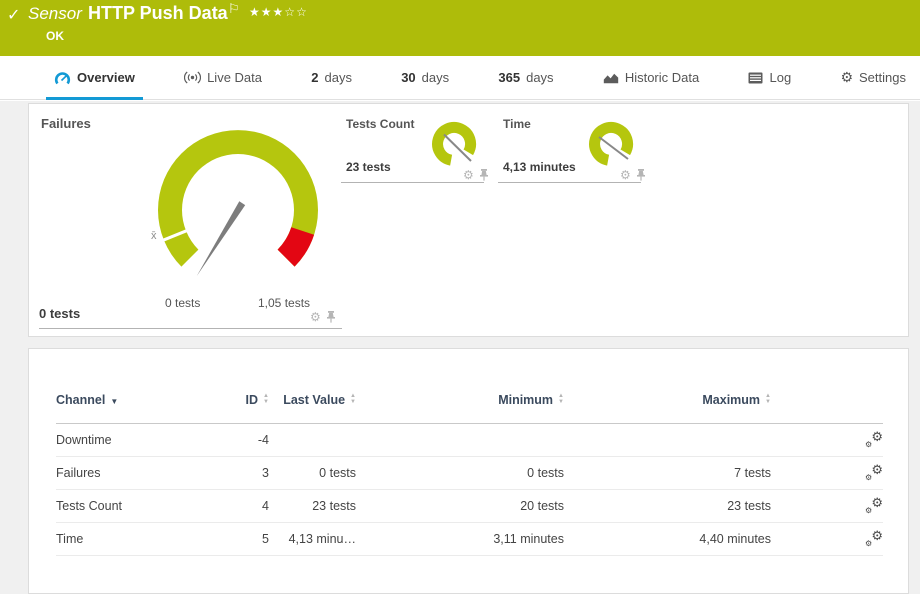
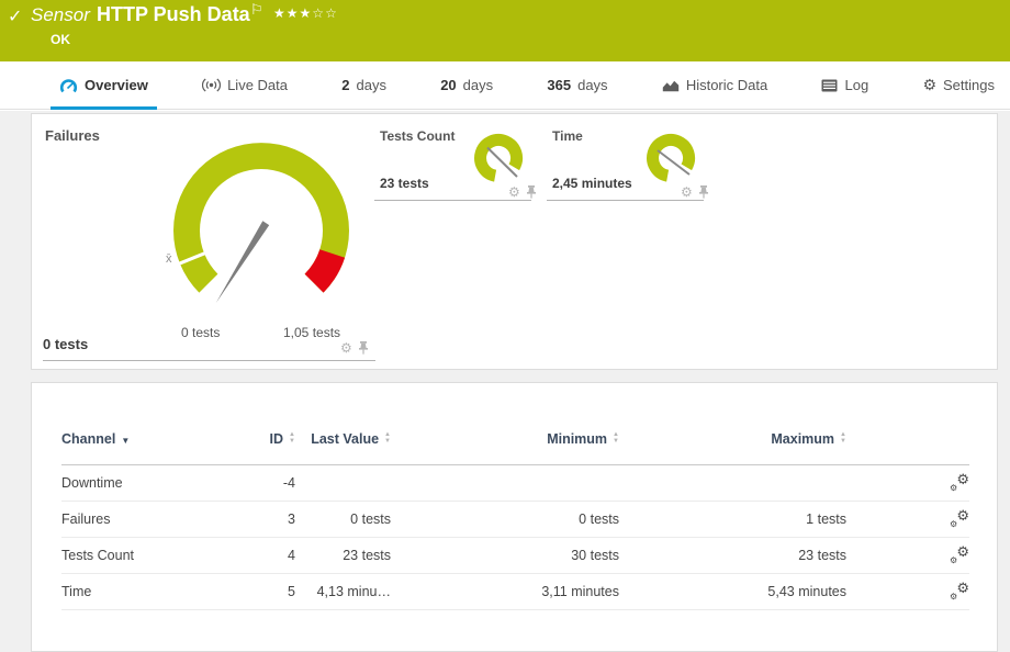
  Sensor
  HTTP Push Data
  OK
  Overview
  Live Data
  2
  days
- 30
+ 20
  days
  365
  days
  Historic Data
  Log
  Settings
  Failures
  x̄
  0 tests
  1,05 tests
  0 tests
  Tests Count
  23 tests
  Time
- 4,13 minutes
+ 2,45 minutes
  Channel	ID	Last Value	Minimum	Maximum
  Downtime	-4
- Failures	3	0 tests	0 tests	7 tests
+ Failures	3	0 tests	0 tests	1 tests
- Tests Count	4	23 tests	20 tests	23 tests
+ Tests Count	4	23 tests	30 tests	23 tests
- Time	5	4,13 minu…	3,11 minutes	4,40 minutes
+ Time	5	4,13 minu…	3,11 minutes	5,43 minutes
